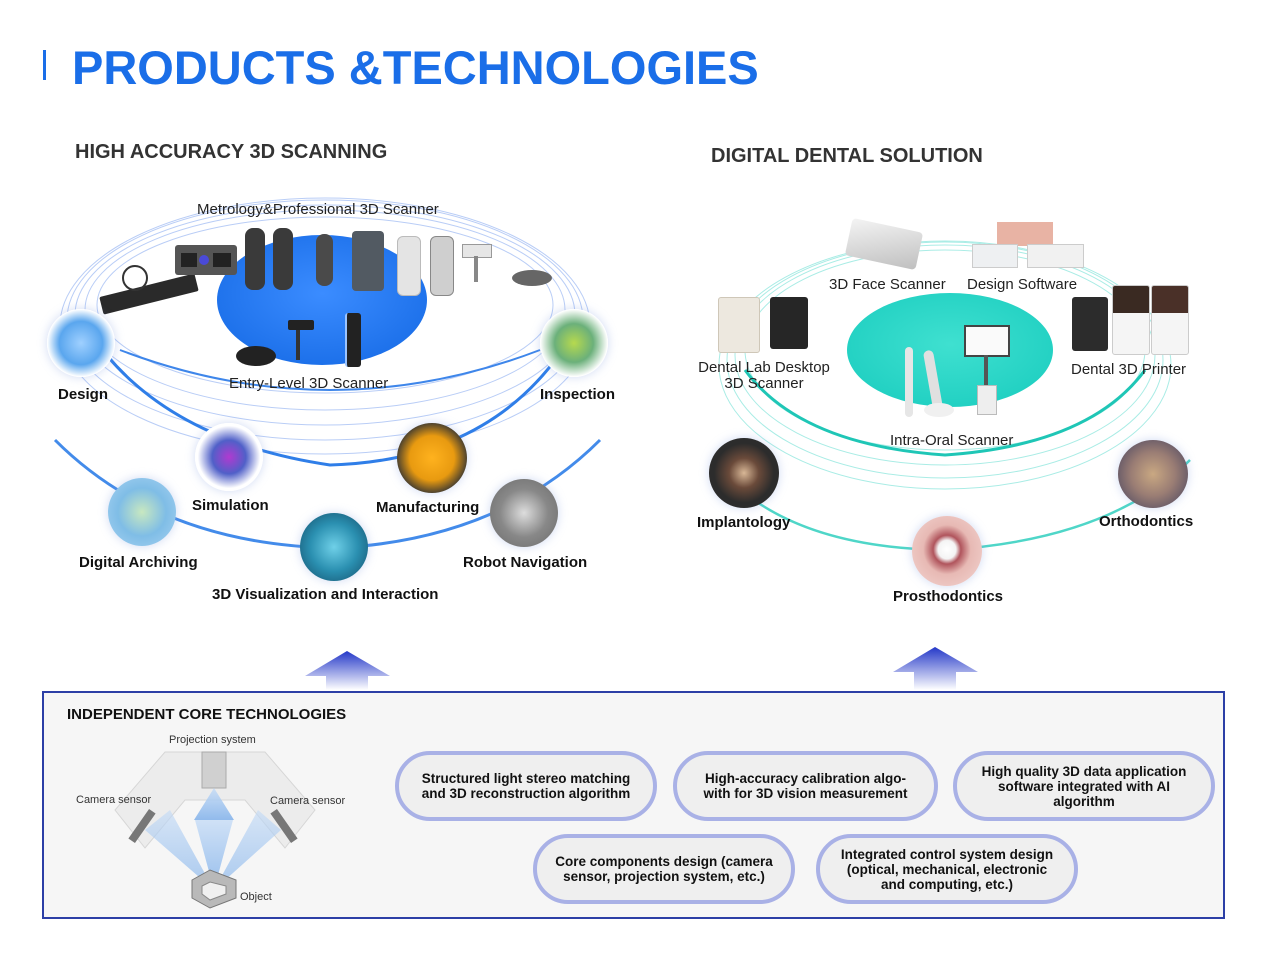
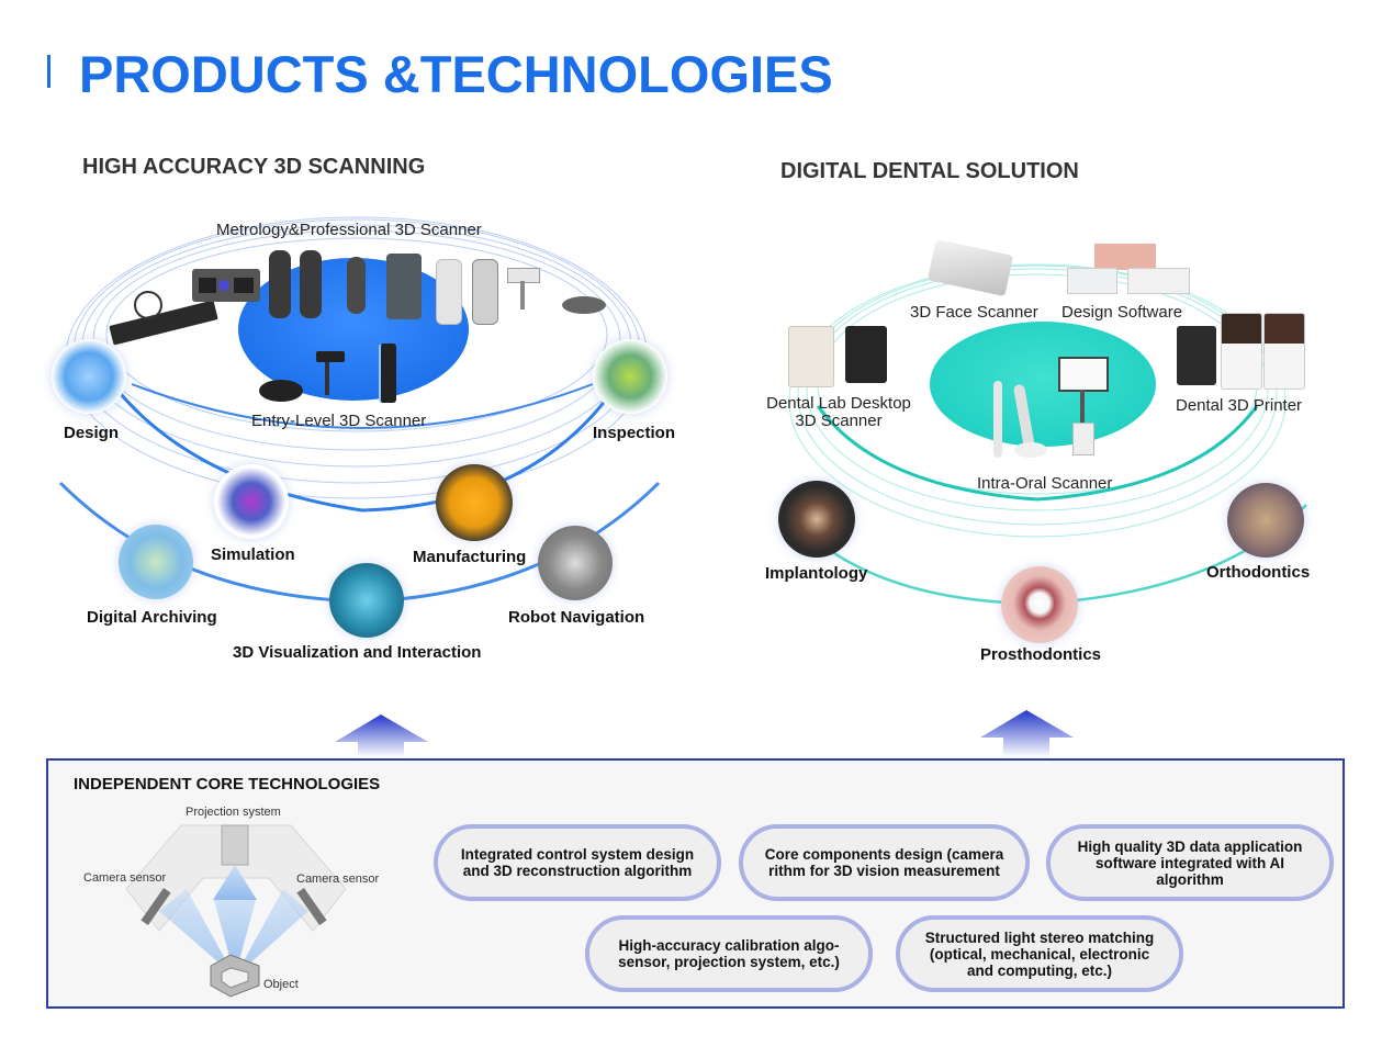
  PRODUCTS &TECHNOLOGIES
  HIGH ACCURACY 3D SCANNING
  Metrology&Professional 3D Scanner
  Entry-Level 3D Scanner
  Design
  Inspection
  Simulation
  Manufacturing
  Digital Archiving
  Robot Navigation
  3D Visualization and Interaction
  DIGITAL DENTAL SOLUTION
  3D Face Scanner
  Design Software
  Dental Lab Desktop
  3D Scanner
  Dental 3D Printer
  Intra-Oral Scanner
  Implantology
  Orthodontics
  Prosthodontics
  INDEPENDENT CORE TECHNOLOGIES
  Projection system
  Camera sensor
  Camera sensor
  Object
- Structured light stereo matching
+ Integrated control system design
  and 3D reconstruction algorithm
- High-accuracy calibration algo-
+ Core components design (camera
- with for 3D vision measurement
+ rithm for 3D vision measurement
  High quality 3D data application
  software integrated with AI
  algorithm
- Core components design (camera
+ High-accuracy calibration algo-
  sensor, projection system, etc.)
- Integrated control system design
+ Structured light stereo matching
  (optical, mechanical, electronic
  and computing, etc.)
